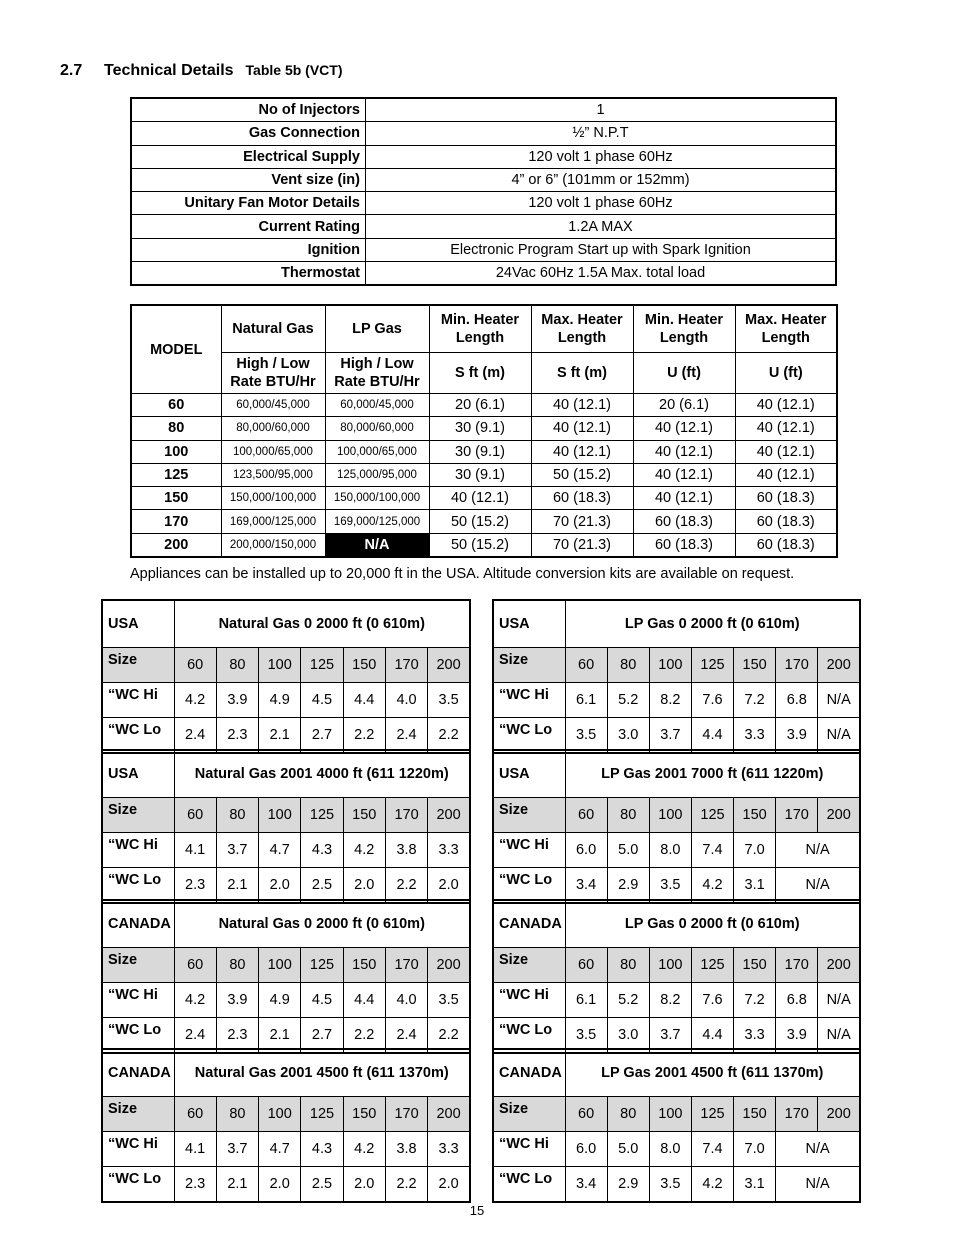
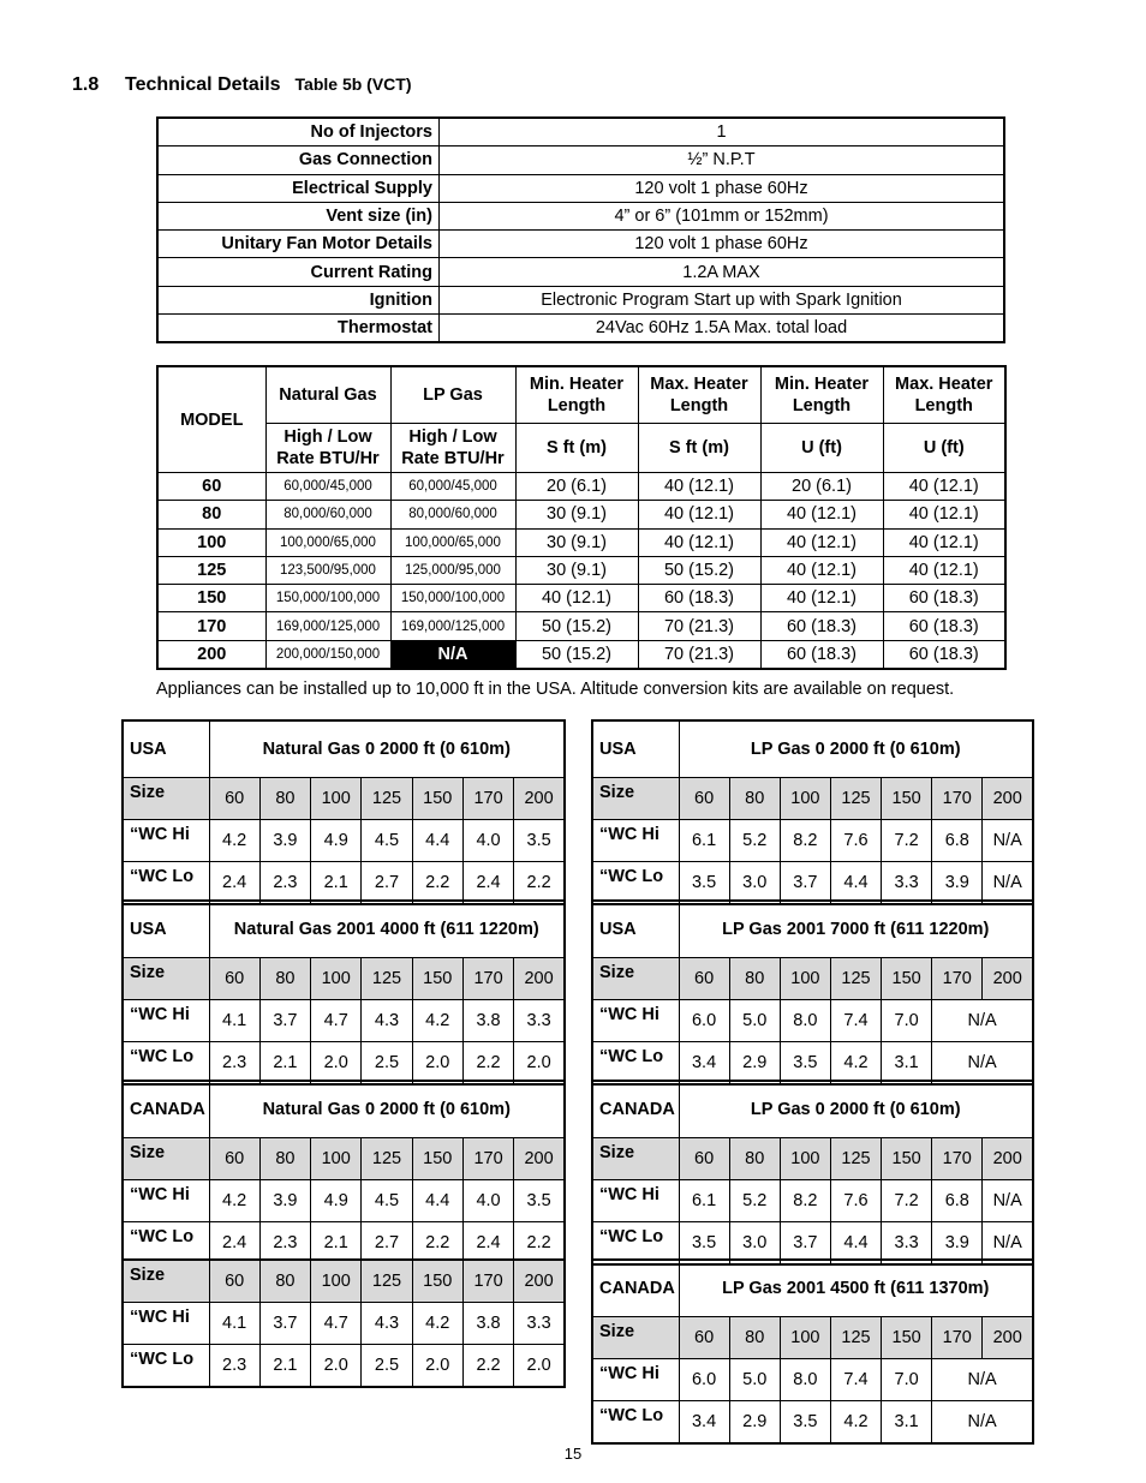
- 2.7 Technical Details Table 5b (VCT)
+ 1.8 Technical Details Table 5b (VCT)
  No of Injectors	1
  Gas Connection	½” N.P.T
  Electrical Supply	120 volt 1 phase 60Hz
  Vent size (in)	4” or 6” (101mm or 152mm)
  Unitary Fan Motor Details	120 volt 1 phase 60Hz
  Current Rating	1.2A MAX
  Ignition	Electronic Program Start up with Spark Ignition
  Thermostat	24Vac 60Hz 1.5A Max. total load
  MODEL	Natural Gas	LP Gas	Min. Heater Length	Max. Heater Length	Min. Heater Length	Max. Heater Length
  High / Low Rate BTU/Hr	High / Low Rate BTU/Hr	S ft (m)	S ft (m)	U (ft)	U (ft)
  60	60,000/45,000	60,000/45,000	20 (6.1)	40 (12.1)	20 (6.1)	40 (12.1)
  80	80,000/60,000	80,000/60,000	30 (9.1)	40 (12.1)	40 (12.1)	40 (12.1)
  100	100,000/65,000	100,000/65,000	30 (9.1)	40 (12.1)	40 (12.1)	40 (12.1)
  125	123,500/95,000	125,000/95,000	30 (9.1)	50 (15.2)	40 (12.1)	40 (12.1)
  150	150,000/100,000	150,000/100,000	40 (12.1)	60 (18.3)	40 (12.1)	60 (18.3)
  170	169,000/125,000	169,000/125,000	50 (15.2)	70 (21.3)	60 (18.3)	60 (18.3)
  200	200,000/150,000	N/A	50 (15.2)	70 (21.3)	60 (18.3)	60 (18.3)
- Appliances can be installed up to 20,000 ft in the USA. Altitude conversion kits are available on request.
+ Appliances can be installed up to 10,000 ft in the USA. Altitude conversion kits are available on request.
  USA	Natural Gas 0 2000 ft (0 610m)
  Size	60	80	100	125	150	170	200
  “WC Hi	4.2	3.9	4.9	4.5	4.4	4.0	3.5
  “WC Lo	2.4	2.3	2.1	2.7	2.2	2.4	2.2
  USA	LP Gas 0 2000 ft (0 610m)
  Size	60	80	100	125	150	170	200
  “WC Hi	6.1	5.2	8.2	7.6	7.2	6.8	N/A
  “WC Lo	3.5	3.0	3.7	4.4	3.3	3.9	N/A
  USA	Natural Gas 2001 4000 ft (611 1220m)
  Size	60	80	100	125	150	170	200
  “WC Hi	4.1	3.7	4.7	4.3	4.2	3.8	3.3
  “WC Lo	2.3	2.1	2.0	2.5	2.0	2.2	2.0
  USA	LP Gas 2001 7000 ft (611 1220m)
  Size	60	80	100	125	150	170	200
  “WC Hi	6.0	5.0	8.0	7.4	7.0	N/A
  “WC Lo	3.4	2.9	3.5	4.2	3.1	N/A
  CANADA	Natural Gas 0 2000 ft (0 610m)
  Size	60	80	100	125	150	170	200
  “WC Hi	4.2	3.9	4.9	4.5	4.4	4.0	3.5
  “WC Lo	2.4	2.3	2.1	2.7	2.2	2.4	2.2
  CANADA	LP Gas 0 2000 ft (0 610m)
  Size	60	80	100	125	150	170	200
  “WC Hi	6.1	5.2	8.2	7.6	7.2	6.8	N/A
  “WC Lo	3.5	3.0	3.7	4.4	3.3	3.9	N/A
- CANADA	Natural Gas 2001 4500 ft (611 1370m)
  Size	60	80	100	125	150	170	200
  “WC Hi	4.1	3.7	4.7	4.3	4.2	3.8	3.3
  “WC Lo	2.3	2.1	2.0	2.5	2.0	2.2	2.0
  CANADA	LP Gas 2001 4500 ft (611 1370m)
  Size	60	80	100	125	150	170	200
  “WC Hi	6.0	5.0	8.0	7.4	7.0	N/A
  “WC Lo	3.4	2.9	3.5	4.2	3.1	N/A
  15
